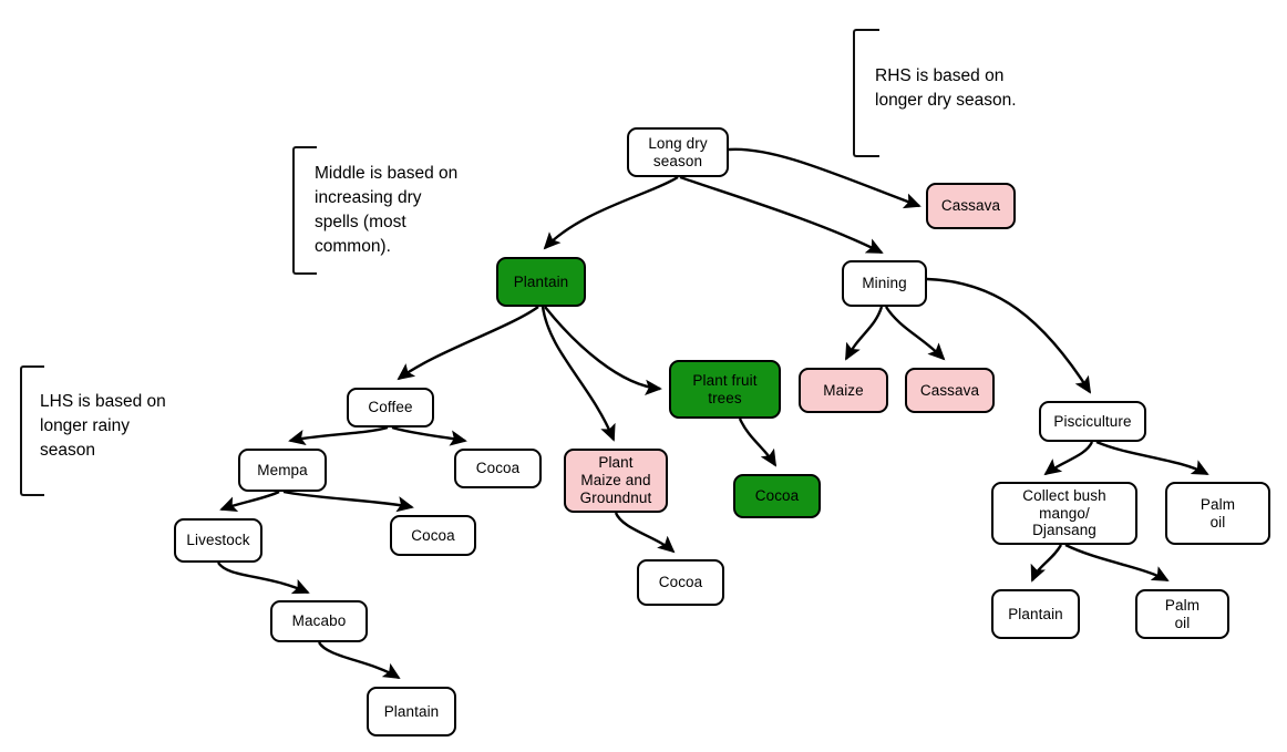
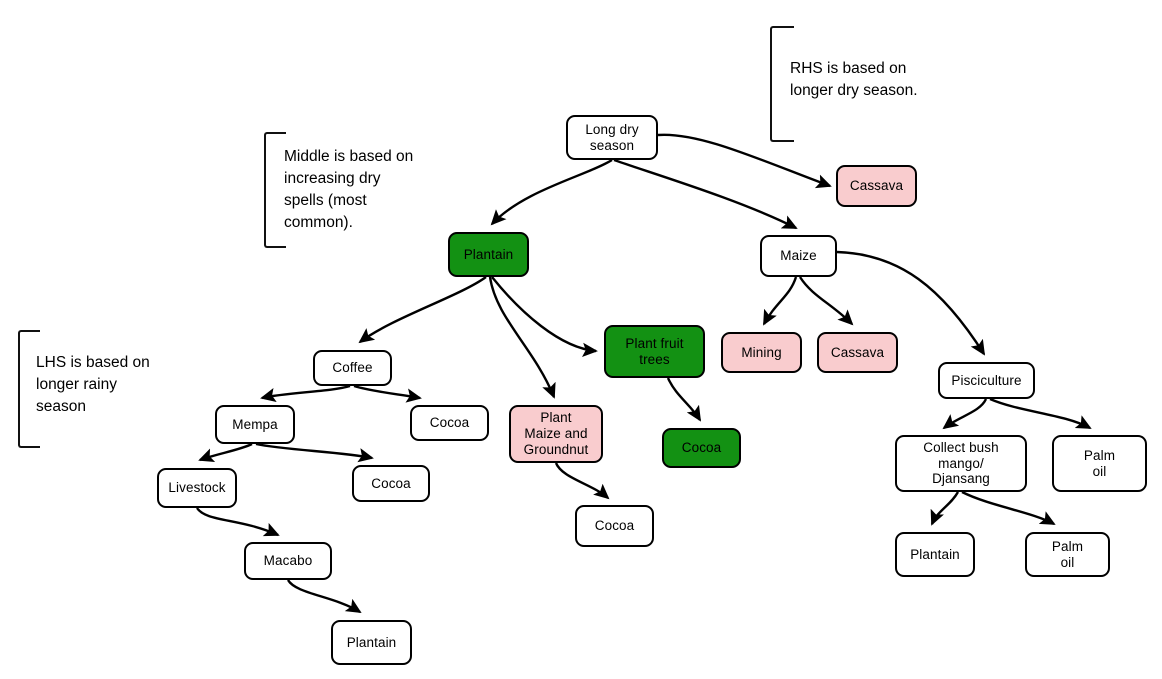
  Long dry
  season
  Cassava
  Plantain
- Mining
+ Maize
  Coffee
  Plant fruit
  trees
- Maize
+ Mining
  Cassava
  Pisciculture
  Mempa
  Cocoa
  Plant
  Maize and
  Groundnut
  Cocoa
  Collect bush
  mango/
  Djansang
  Palm
  oil
  Livestock
  Cocoa
  Cocoa
  Macabo
  Plantain
  Palm
  oil
  Plantain
  RHS is based on
  longer dry season.
  Middle is based on
  increasing dry
  spells (most
  common).
  LHS is based on
  longer rainy
  season
